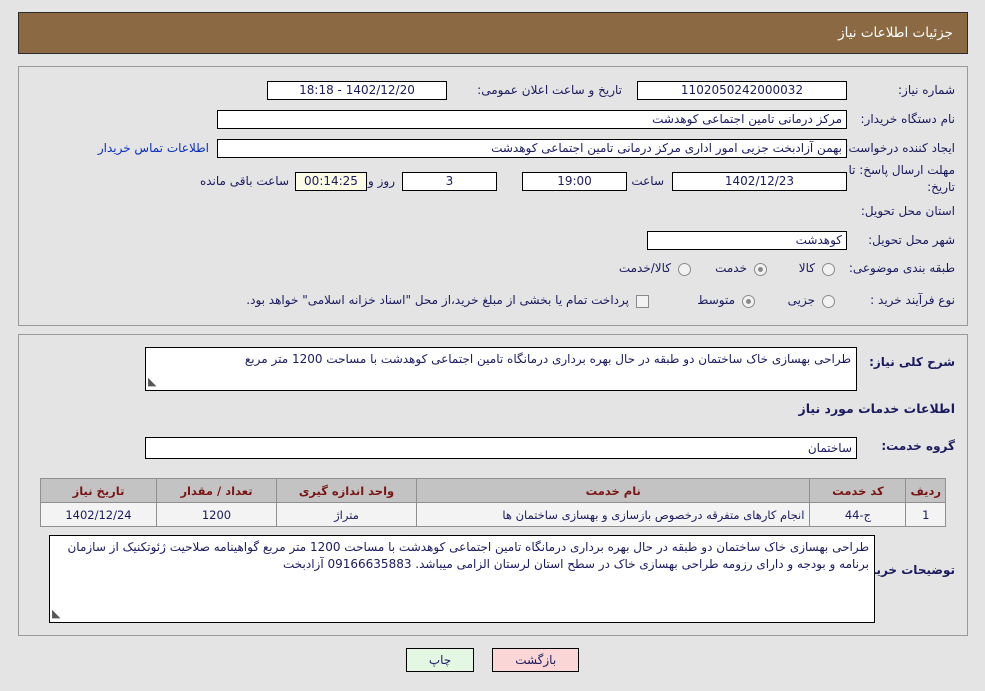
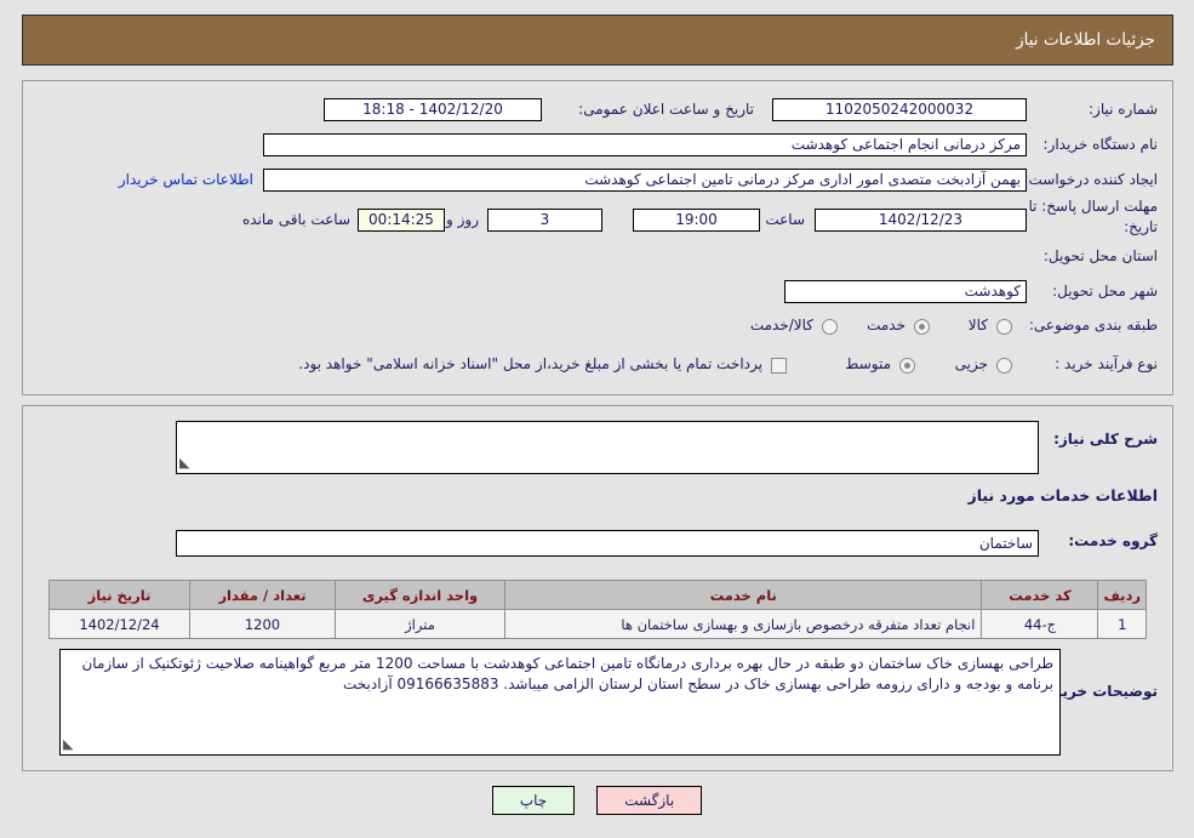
  جزئیات اطلاعات نیاز
  شماره نیاز:
  1102050242000032
  تاریخ و ساعت اعلان عمومی:
  1402/12/20 - 18:18
  نام دستگاه خریدار:
- مرکز درمانی تامین اجتماعی کوهدشت
+ مرکز درمانی انجام اجتماعی کوهدشت
  ایجاد کننده درخواست
- بهمن آزادبخت جزیی امور اداری مرکز درمانی تامین اجتماعی کوهدشت
+ بهمن آزادبخت متصدی امور اداری مرکز درمانی تامین اجتماعی کوهدشت
  اطلاعات تماس خریدار
  مهلت ارسال پاسخ: تا
  تاریخ:
  1402/12/23
  ساعت
  19:00
  3
  روز و
  00:14:25
  ساعت باقی مانده
  استان محل تحویل:
  شهر محل تحویل:
  کوهدشت
  طبقه بندی موضوعی:
  کالا
  خدمت
  کالا/خدمت
  نوع فرآیند خرید :
  جزیی
  متوسط
  پرداخت تمام یا بخشی از مبلغ خرید،از محل "اسناد خزانه اسلامی" خواهد بود.
  شرح کلی نیاز:
- طراحی بهسازی خاک ساختمان دو طبقه در حال بهره برداری درمانگاه تامین اجتماعی کوهدشت با مساحت 1200 متر مربع
  اطلاعات خدمات مورد نیاز
  گروه خدمت:
  ساختمان
  توضیحات خری
  طراحی بهسازی خاک ساختمان دو طبقه در حال بهره برداری درمانگاه تامین اجتماعی کوهدشت با مساحت 1200 متر مربع گواهینامه صلاحیت ژئوتکنیک از سازمان برنامه و بودجه و دارای رزومه طراحی بهسازی خاک در سطح استان لرستان الزامی میباشد. 09166635883 آزادبخت
  ردیف	کد خدمت	نام خدمت	واحد اندازه گیری	تعداد / مقدار	تاریخ نیاز
- 1	ج-44	انجام کارهای متفرقه درخصوص بازسازی و بهسازی ساختمان ها	متراژ	1200	1402/12/24
+ 1	ج-44	انجام تعداد متفرقه درخصوص بازسازی و بهسازی ساختمان ها	متراژ	1200	1402/12/24
  بازگشت
  چاپ
